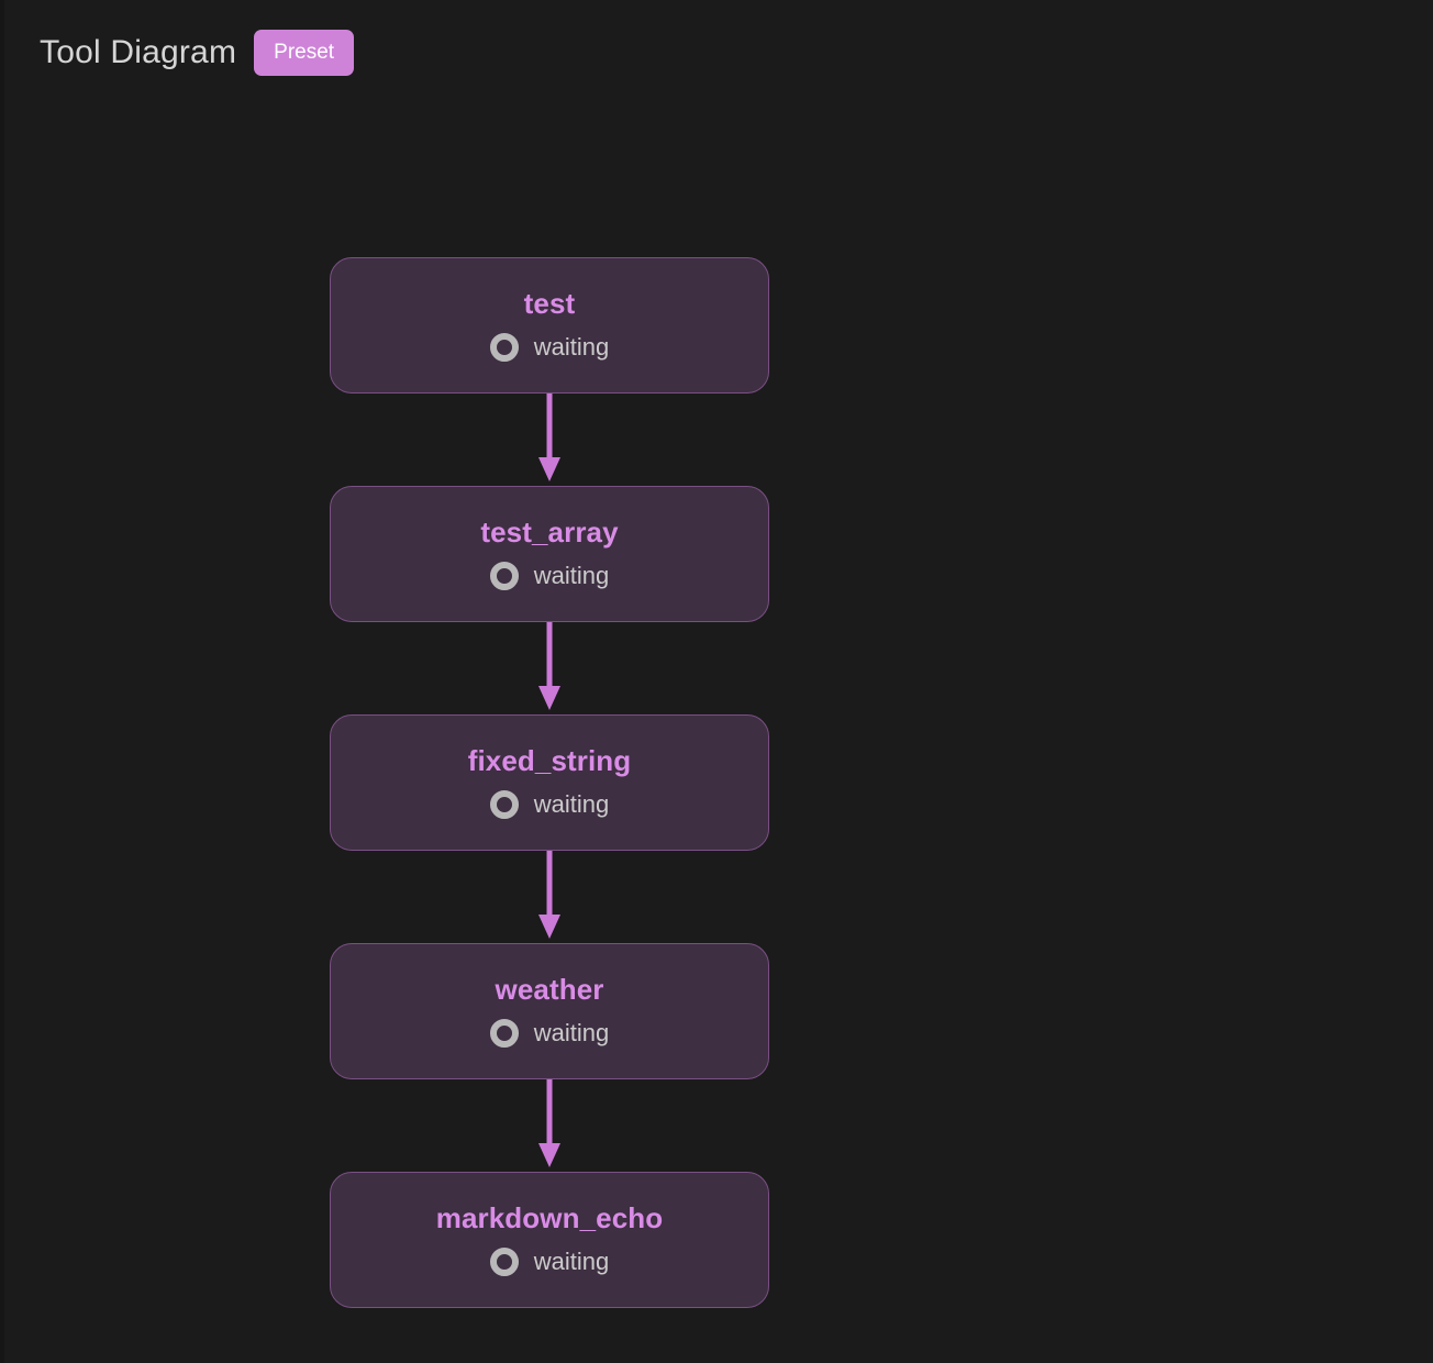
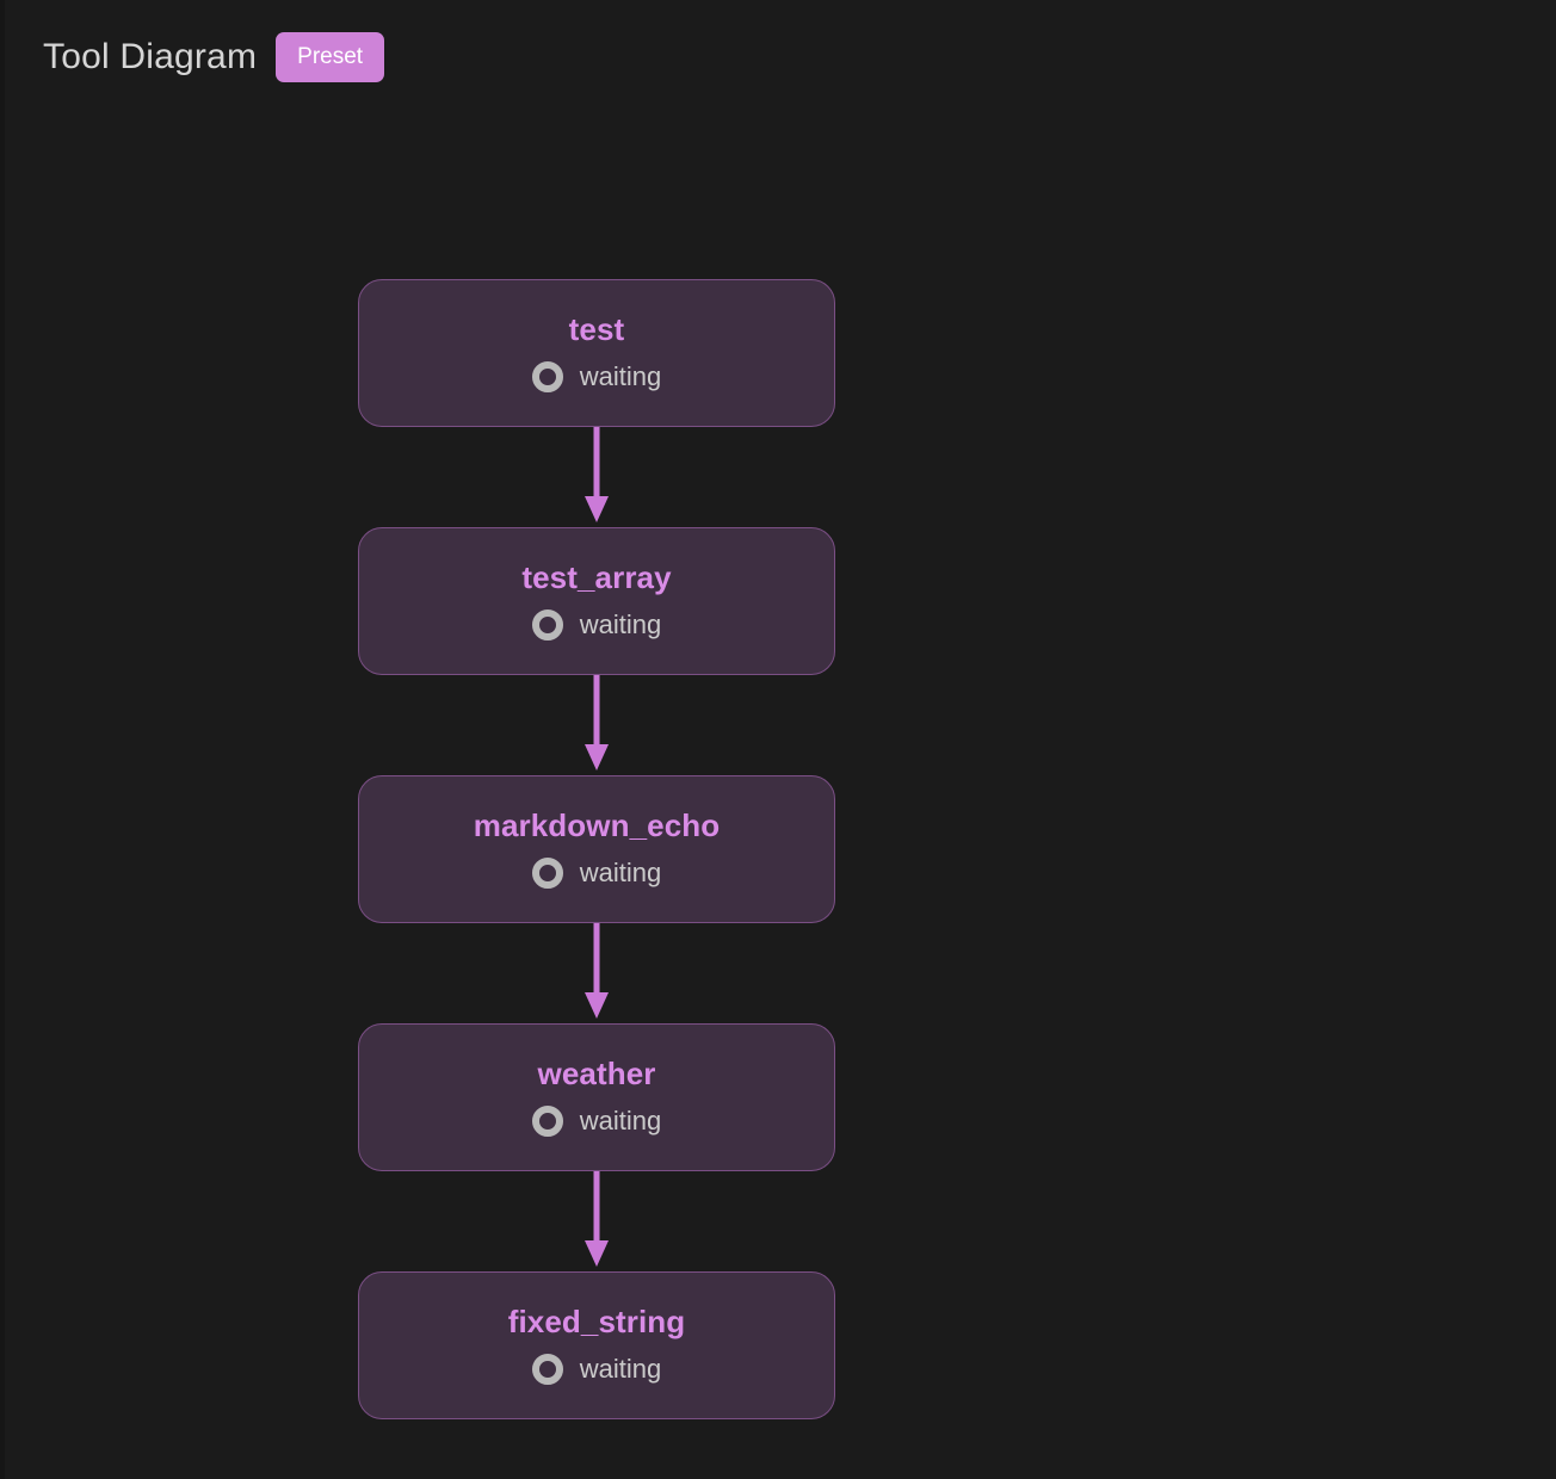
  Tool Diagram
  Preset
  test
  waiting
  test_array
  waiting
- fixed_string
+ markdown_echo
  waiting
  weather
  waiting
- markdown_echo
+ fixed_string
  waiting
